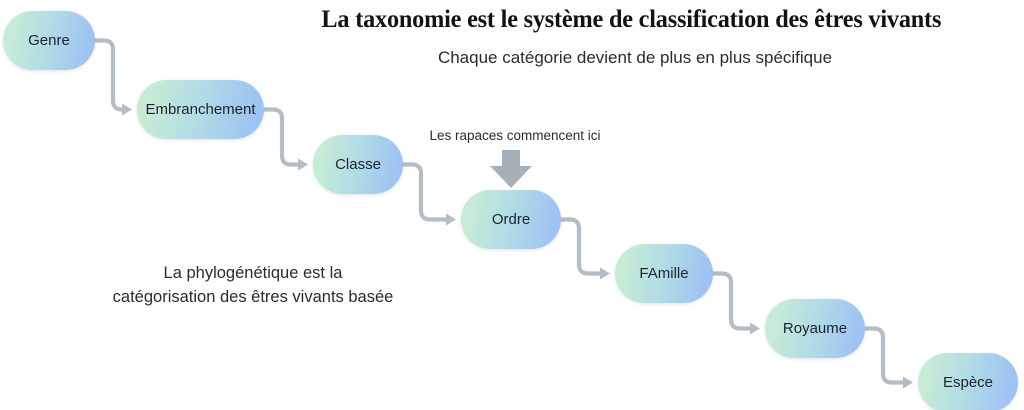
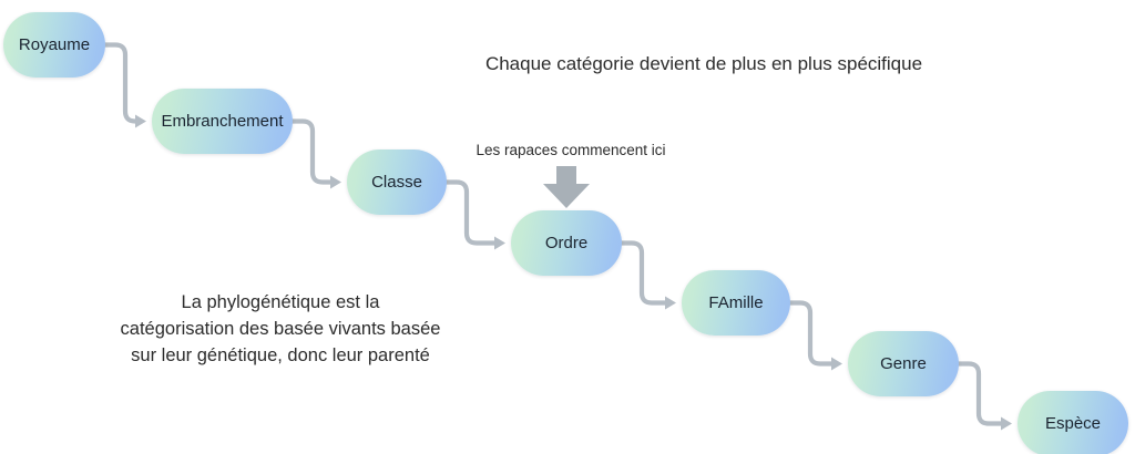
- La taxonomie est le système de classification des êtres vivants
  Chaque catégorie devient de plus en plus spécifique
  Les rapaces commencent ici
  La phylogénétique est la
- catégorisation des êtres vivants basée
+ catégorisation des basée vivants basée
+ sur leur génétique, donc leur parenté
- Genre
+ Royaume
  Embranchement
  Classe
  Ordre
  FAmille
- Royaume
+ Genre
  Espèce
